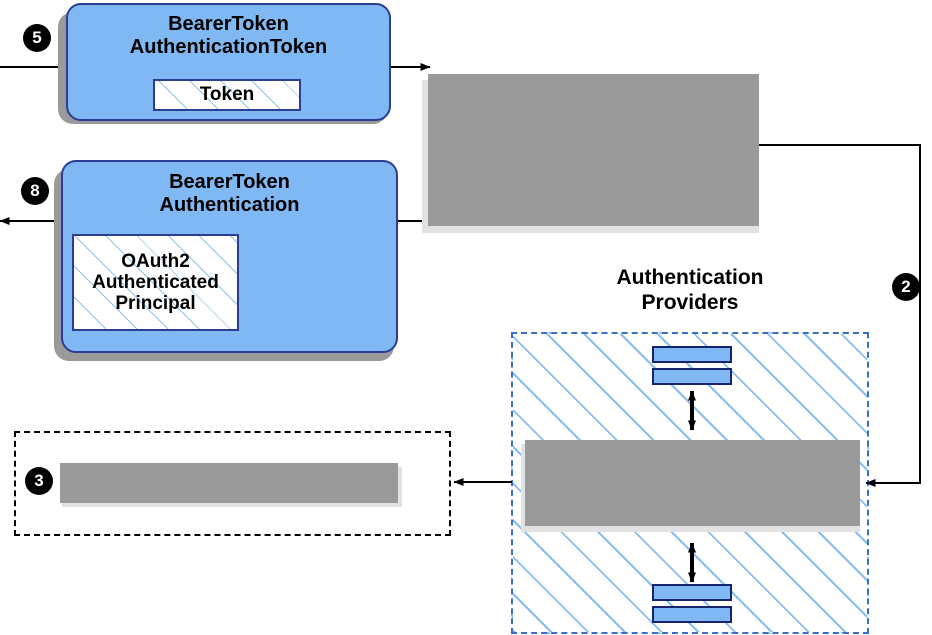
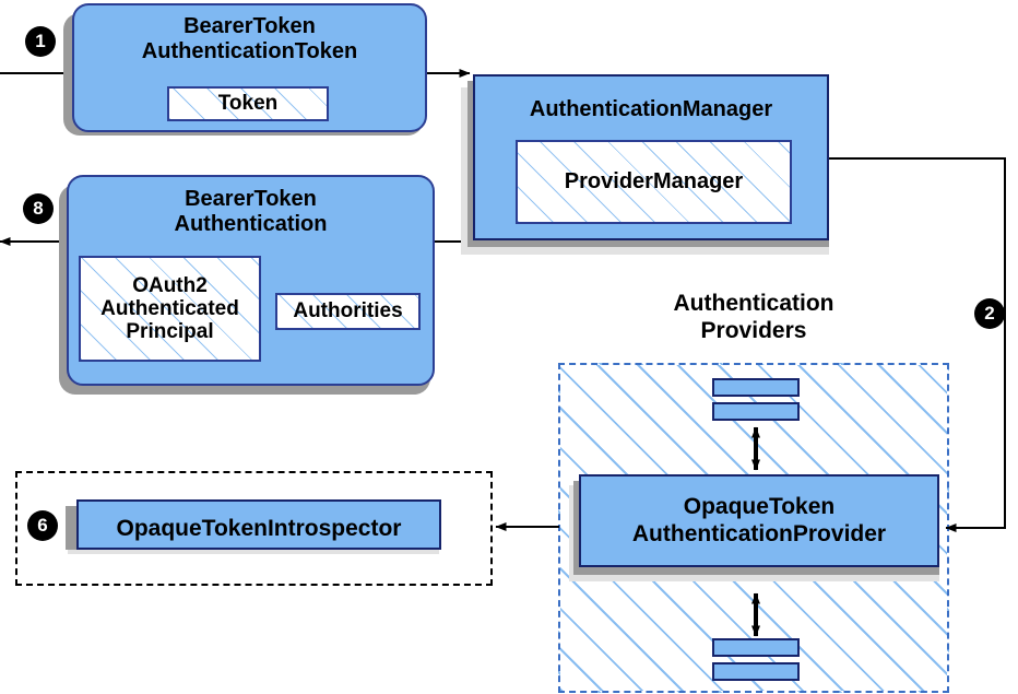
  Authentication
  Providers
  BearerToken
  AuthenticationToken
  Token
+ AuthenticationManager
+ ProviderManager
  BearerToken
  Authentication
  OAuth2
  Authenticated
  Principal
+ Authorities
+ OpaqueTokenIntrospector
+ OpaqueToken
+ AuthenticationProvider
- 5
+ 1
  2
- 3
+ 6
  8
